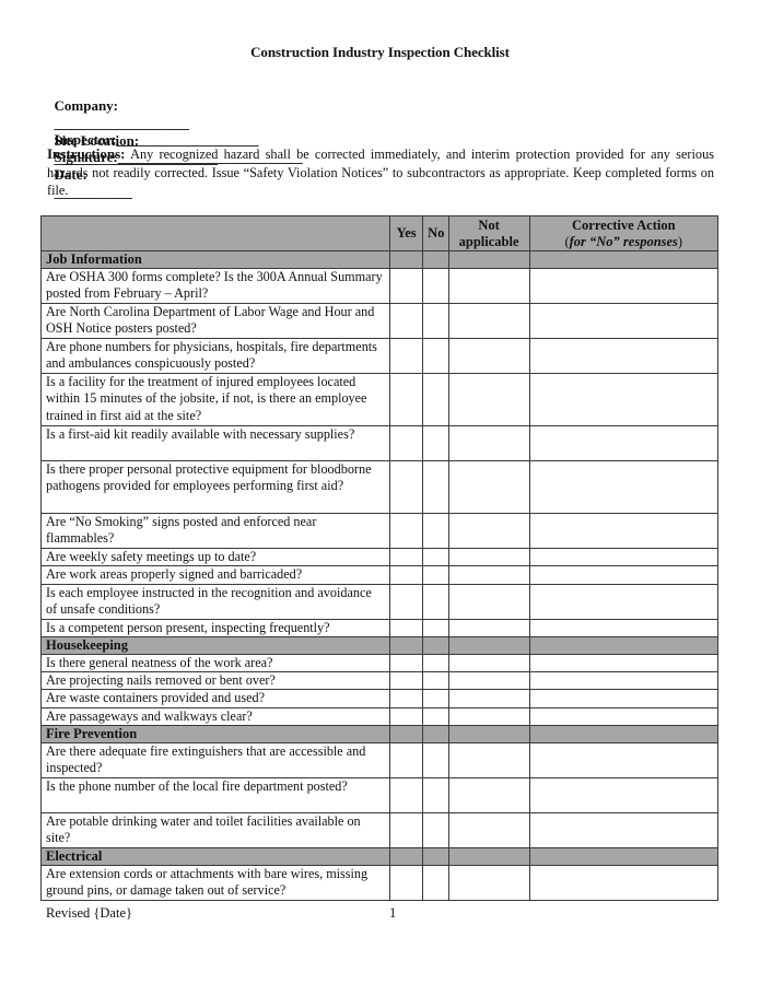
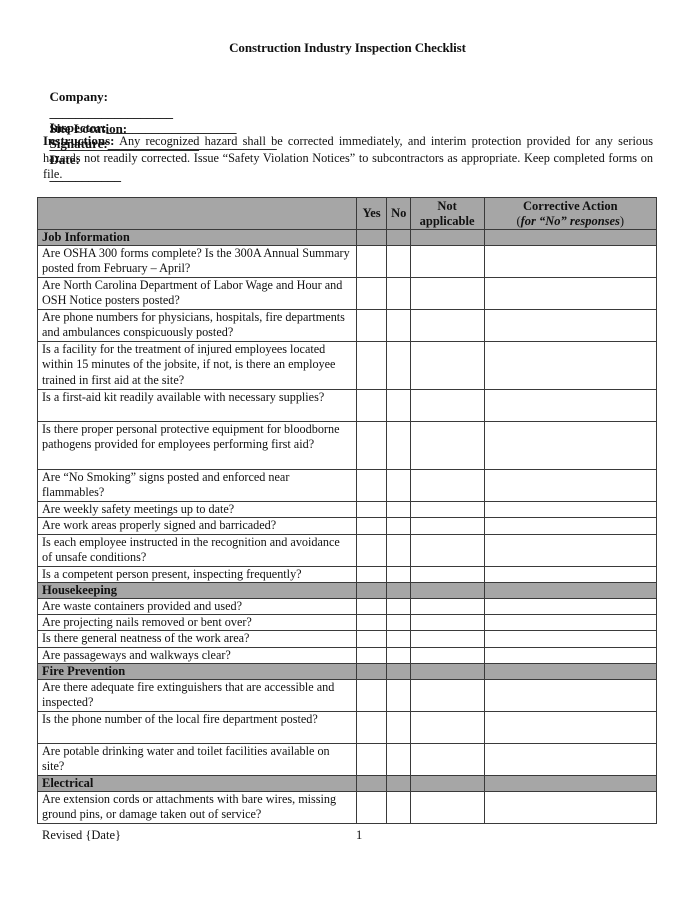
  Construction Industry Inspection Checklist
  Company: ___________________ Site Location: _______________________
  Inspector:____________________ Signature:__________________________ Date: ___________
  Instructions: Any recognized hazard shall be corrected immediately, and interim protection provided for any serious hazards not readily corrected. Issue “Safety Violation Notices” to subcontractors as appropriate. Keep completed forms on file.
  	Yes	No	Not applicable	Corrective Action (for “No” responses)
  Job Information
  Are OSHA 300 forms complete? Is the 300A Annual Summary posted from February – April?
  Are North Carolina Department of Labor Wage and Hour and OSH Notice posters posted?
  Are phone numbers for physicians, hospitals, fire departments and ambulances conspicuously posted?
  Is a facility for the treatment of injured employees located within 15 minutes of the jobsite, if not, is there an employee trained in first aid at the site?
  Is a first-aid kit readily available with necessary supplies?
  Is there proper personal protective equipment for bloodborne pathogens provided for employees performing first aid?
  Are “No Smoking” signs posted and enforced near flammables?
  Are weekly safety meetings up to date?
  Are work areas properly signed and barricaded?
  Is each employee instructed in the recognition and avoidance of unsafe conditions?
  Is a competent person present, inspecting frequently?
  Housekeeping
- Is there general neatness of the work area?
+ Are waste containers provided and used?
  Are projecting nails removed or bent over?
- Are waste containers provided and used?
+ Is there general neatness of the work area?
  Are passageways and walkways clear?
  Fire Prevention
  Are there adequate fire extinguishers that are accessible and inspected?
  Is the phone number of the local fire department posted?
  Are potable drinking water and toilet facilities available on site?
  Electrical
  Are extension cords or attachments with bare wires, missing ground pins, or damage taken out of service?
  Revised {Date}
  1
